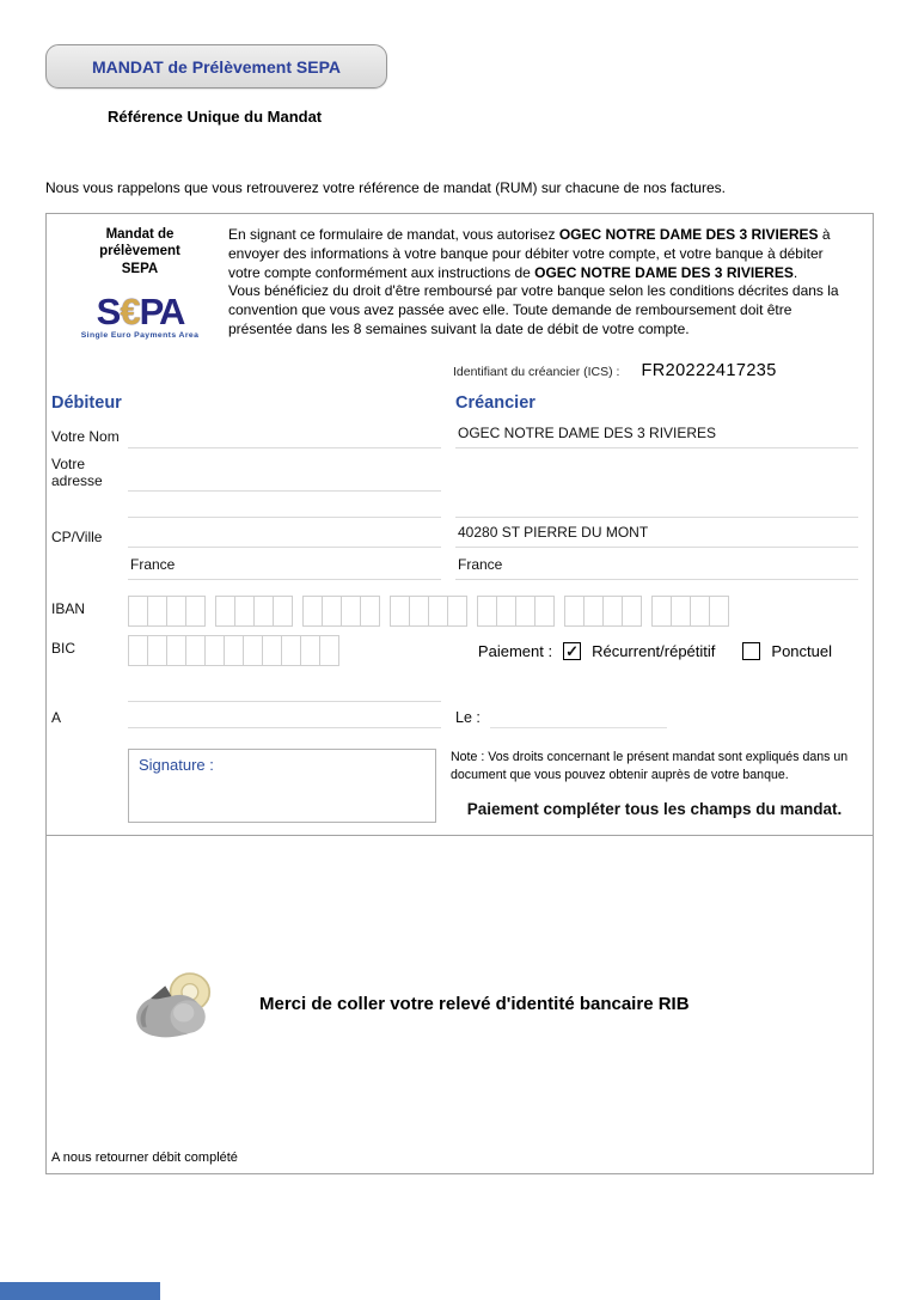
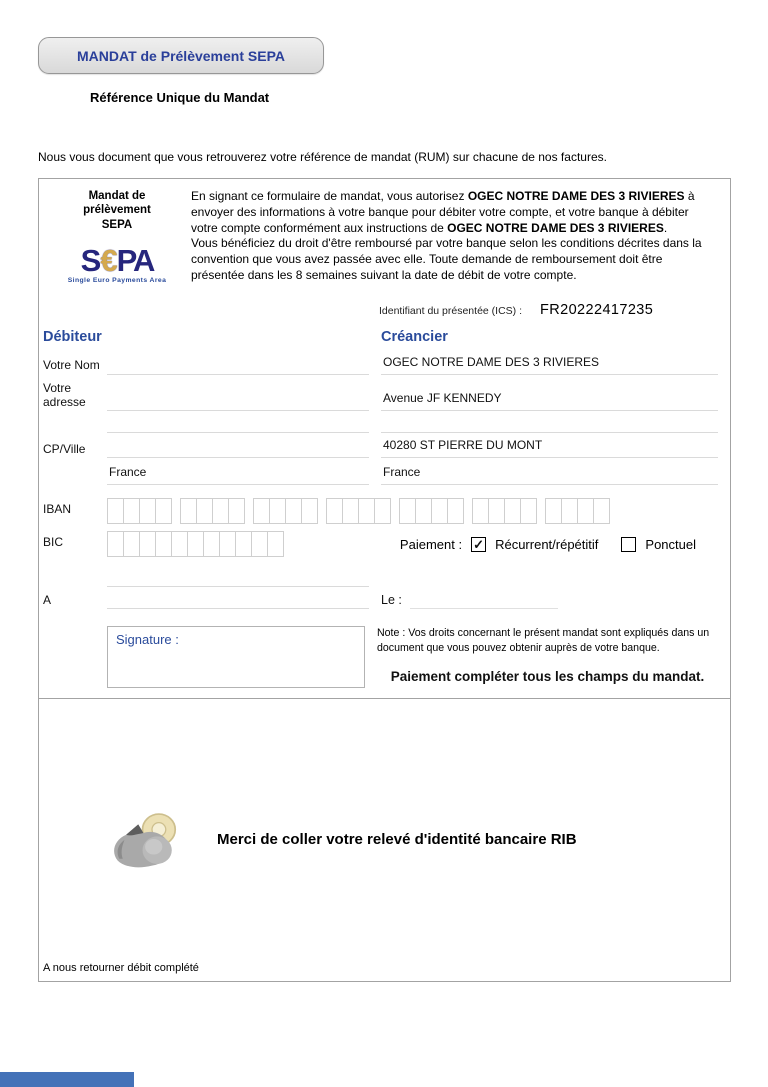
  MANDAT de Prélèvement SEPA
  Référence Unique du Mandat
- Nous vous rappelons que vous retrouverez votre référence de mandat (RUM) sur chacune de nos factures.
+ Nous vous document que vous retrouverez votre référence de mandat (RUM) sur chacune de nos factures.
  Mandat de
  prélèvement
  SEPA
  S€PA
  En signant ce formulaire de mandat, vous autorisez OGEC NOTRE DAME DES 3 RIVIERES à envoyer des informations à votre banque pour débiter votre compte, et votre banque à débiter votre compte conformément aux instructions de OGEC NOTRE DAME DES 3 RIVIERES.
  Vous bénéficiez du droit d'être remboursé par votre banque selon les conditions décrites dans la convention que vous avez passée avec elle. Toute demande de remboursement doit être présentée dans les 8 semaines suivant la date de débit de votre compte.
- Identifiant du créancier (ICS) :
+ Identifiant du présentée (ICS) :
  FR20222417235
  Débiteur
  Créancier
  Votre Nom
  OGEC NOTRE DAME DES 3 RIVIERES
  Votre adresse
+ Avenue JF KENNEDY
  CP/Ville
  40280 ST PIERRE DU MONT
  France
  France
  IBAN
  BIC
  Paiement :
  ✓
  Récurrent/répétitif
  Ponctuel
  A
  Le :
  Signature :
  Note : Vos droits concernant le présent mandat sont expliqués dans un document que vous pouvez obtenir auprès de votre banque.
  Paiement compléter tous les champs du mandat.
  Merci de coller votre relevé d'identité bancaire RIB
  A nous retourner débit complété
